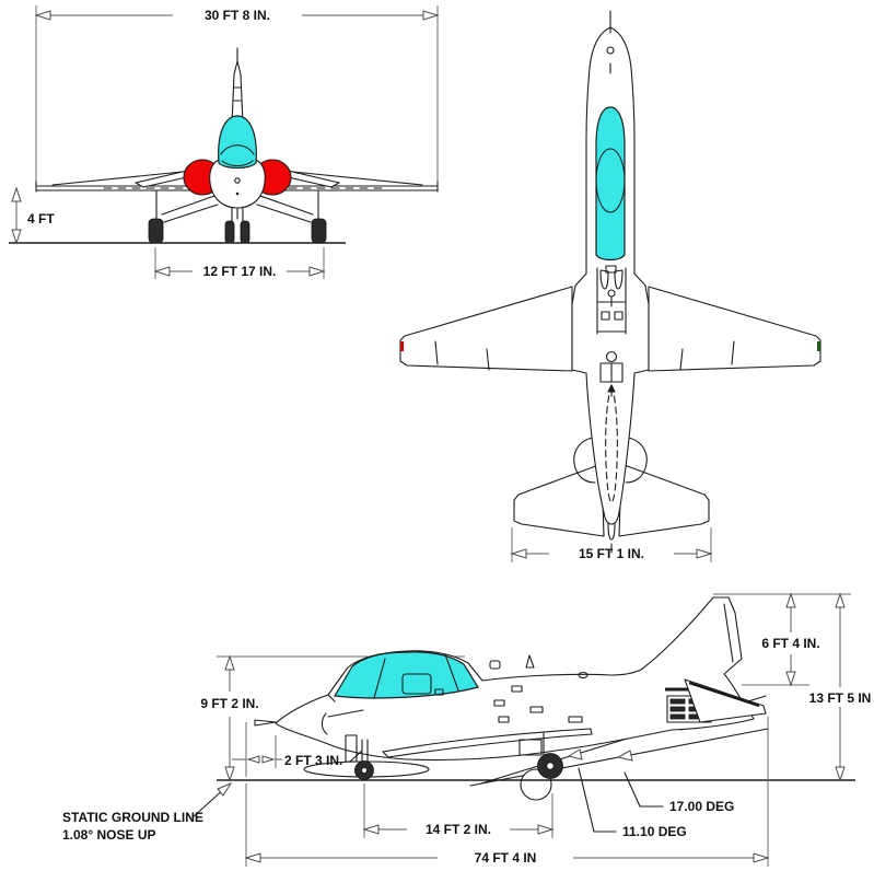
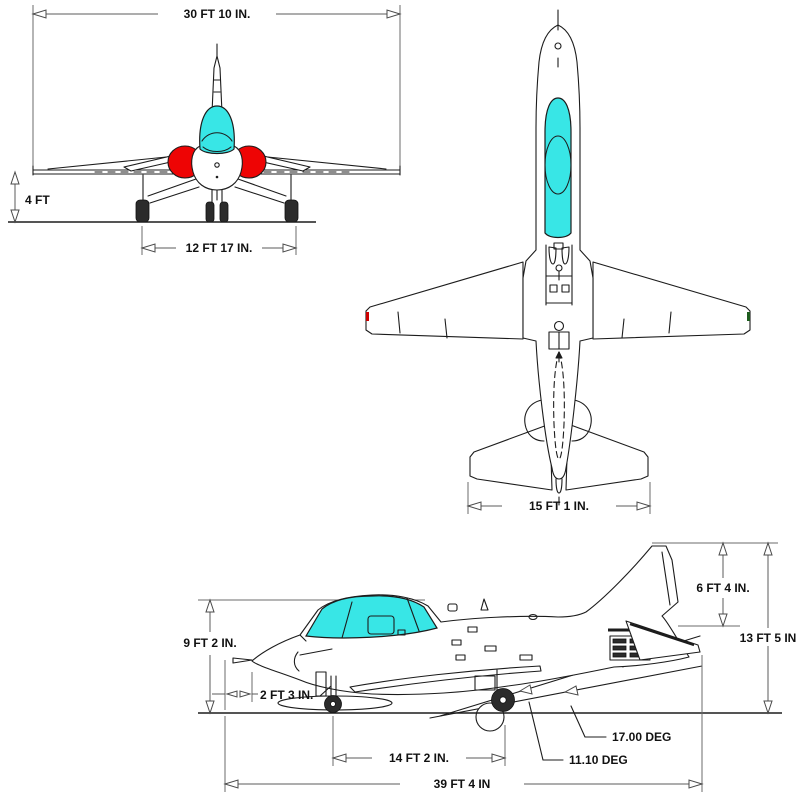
- 30 FT 8 IN.
+ 30 FT 10 IN.
  4 FT
  12 FT 17 IN.
  15 FT 1 IN.
  9 FT 2 IN.
  2 FT 3 IN.
  6 FT 4 IN.
  13 FT 5 IN
  14 FT 2 IN.
- 74 FT 4 IN
+ 39 FT 4 IN
  17.00 DEG
  11.10 DEG
- STATIC GROUND LINE
- 1.08° NOSE UP
